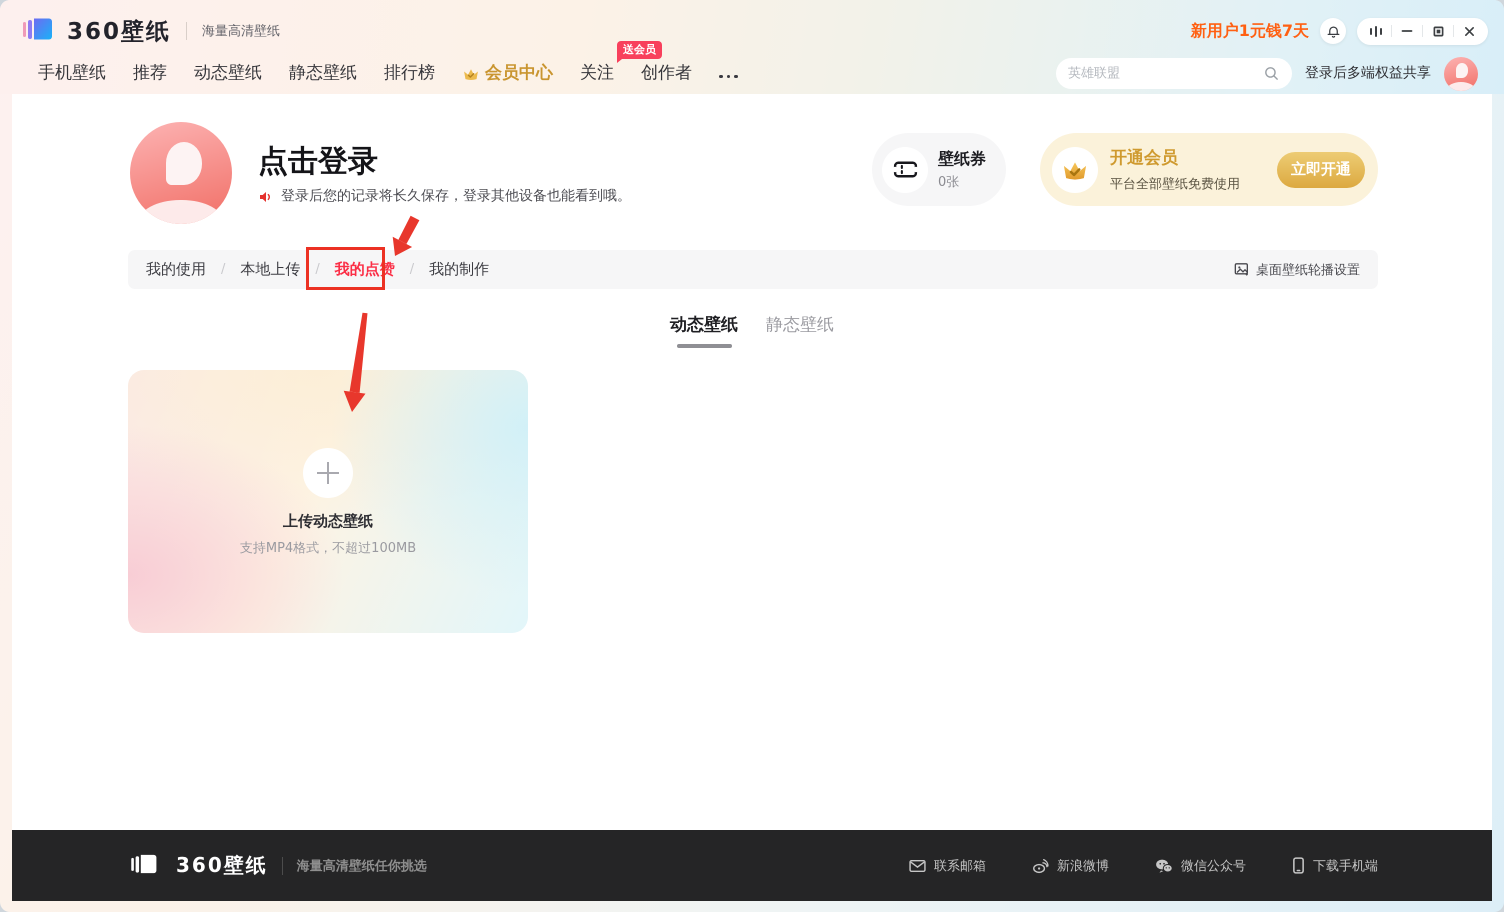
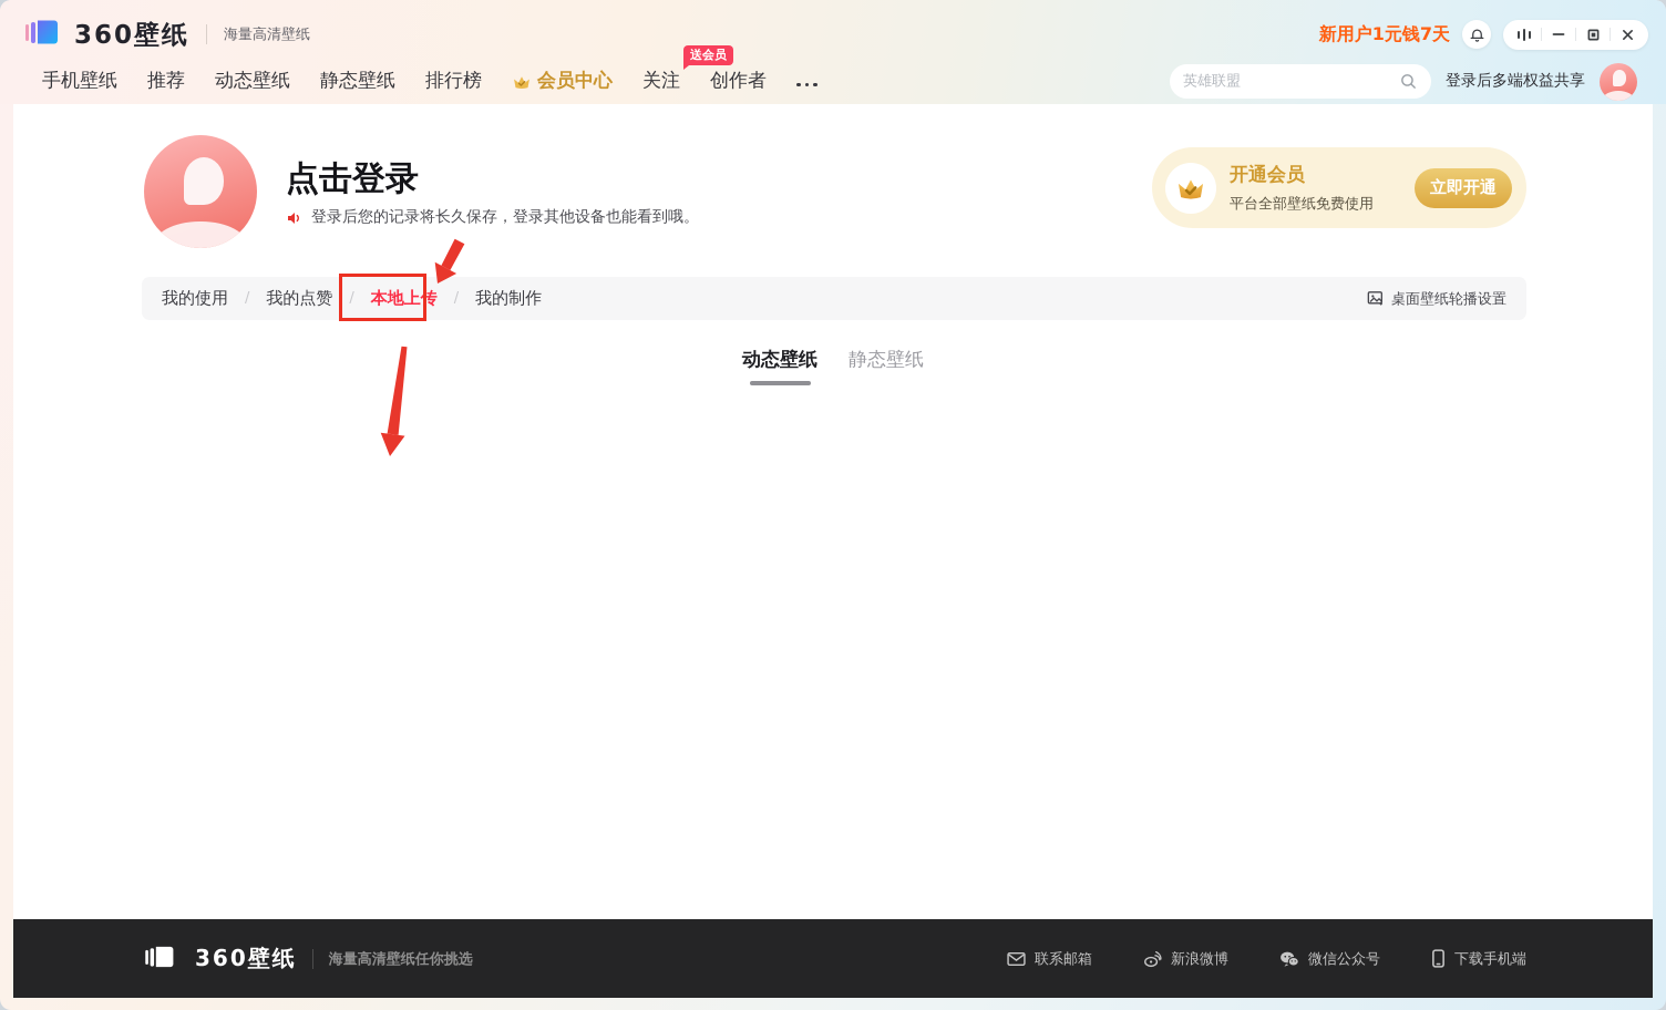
  360壁纸
  海量高清壁纸
  新用户1元钱7天
  手机壁纸
  推荐
  动态壁纸
  静态壁纸
  排行榜
  会员中心
  送会员
  关注
  创作者
  英雄联盟
  登录后多端权益共享
  点击登录
  登录后您的记录将长久保存，登录其他设备也能看到哦。
- 壁纸券
- 0张
  开通会员
  平台全部壁纸免费使用
  立即开通
  我的使用
  /
- 本地上传
+ 我的点赞
  /
- 我的点赞
+ 本地上传
  /
  我的制作
  桌面壁纸轮播设置
  动态壁纸
  静态壁纸
- 上传动态壁纸
- 支持MP4格式，不超过100MB
  360壁纸
  海量高清壁纸任你挑选
  联系邮箱
  新浪微博
  微信公众号
  下载手机端
